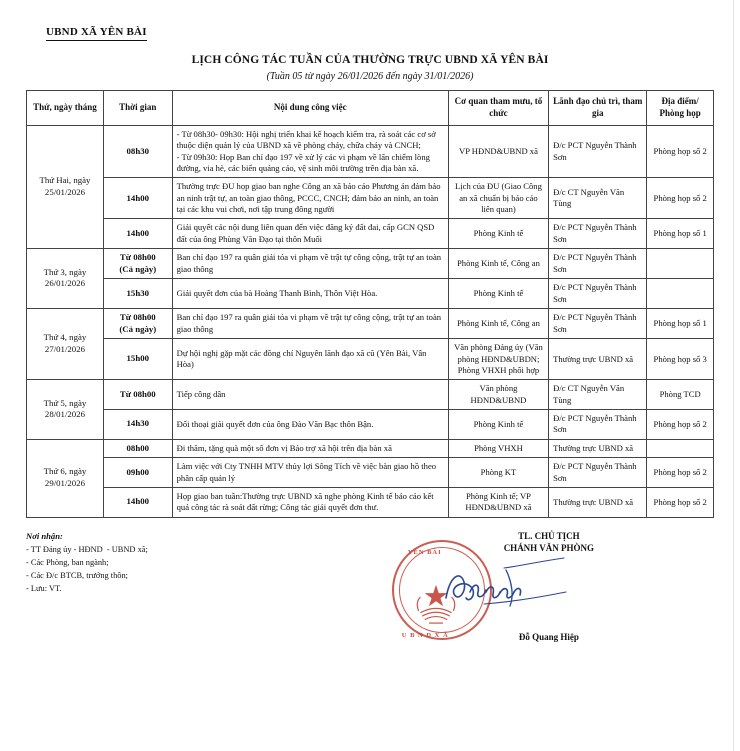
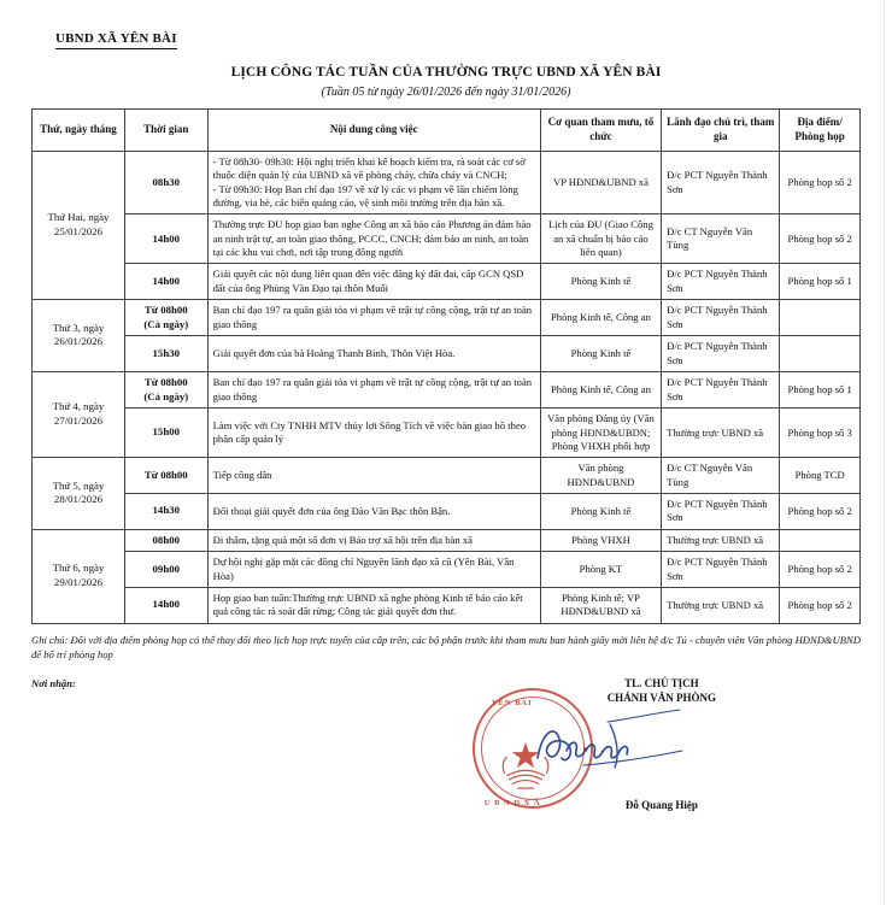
  UBND XÃ YÊN BÀI
  LỊCH CÔNG TÁC TUẦN CỦA THƯỜNG TRỰC UBND XÃ YÊN BÀI
  (Tuần 05 từ ngày 26/01/2026 đến ngày 31/01/2026)
  Thứ, ngày tháng	Thời gian	Nội dung công việc	Cơ quan tham mưu, tổ chức	Lãnh đạo chủ trì, tham gia	Địa điểm/ Phòng họp
  Thứ Hai, ngày 25/01/2026	08h30	- Từ 08h30- 09h30: Hội nghị triển khai kế hoạch kiểm tra, rà soát các cơ sở thuộc diện quản lý của UBND xã về phòng cháy, chữa cháy và CNCH; - Từ 09h30: Họp Ban chỉ đạo 197 về xử lý các vi phạm về lấn chiếm lòng đường, via hè, các biển quảng cáo, vệ sinh môi trường trên địa bàn xã.	VP HĐND&UBND xã	Đ/c PCT Nguyễn Thành Sơn	Phòng họp số 2
  14h00	Thường trực ĐU họp giao ban nghe Công an xã báo cáo Phương án đảm bảo an ninh trật tự, an toàn giao thông, PCCC, CNCH; đảm bảo an ninh, an toàn tại các khu vui chơi, nơi tập trung đông người	Lịch của ĐU (Giao Công an xã chuẩn bị báo cáo liên quan)	Đ/c CT Nguyễn Văn Tùng	Phòng họp số 2
  14h00	Giải quyết các nội dung liên quan đến việc đăng ký đất đai, cấp GCN QSD đất của ông Phùng Văn Đạo tại thôn Muối	Phòng Kinh tế	Đ/c PCT Nguyễn Thành Sơn	Phòng họp số 1
  Thứ 3, ngày 26/01/2026	Từ 08h00(Cả ngày)	Ban chỉ đạo 197 ra quân giải tỏa vi phạm về trật tự công cộng, trật tự an toàn giao thông	Phòng Kinh tế, Công an	Đ/c PCT Nguyễn Thành Sơn
  15h30	Giải quyết đơn của bà Hoàng Thanh Bình, Thôn Việt Hòa.	Phòng Kinh tế	Đ/c PCT Nguyễn Thành Sơn
  Thứ 4, ngày 27/01/2026	Từ 08h00(Cả ngày)	Ban chỉ đạo 197 ra quân giải tỏa vi phạm về trật tự công cộng, trật tự an toàn giao thông	Phòng Kinh tế, Công an	Đ/c PCT Nguyễn Thành Sơn	Phòng họp số 1
- 15h00	Dự hội nghị gặp mặt các đồng chí Nguyên lãnh đạo xã cũ (Yên Bài, Vân Hòa)	Văn phòng Đảng ủy (Văn phòng HĐND&UBDN; Phòng VHXH phối hợp	Thường trực UBND xã	Phòng họp số 3
+ 15h00	Làm việc với Cty TNHH MTV thủy lợi Sông Tích về việc bàn giao hồ theo phân cấp quản lý	Văn phòng Đảng ủy (Văn phòng HĐND&UBDN; Phòng VHXH phối hợp	Thường trực UBND xã	Phòng họp số 3
  Thứ 5, ngày 28/01/2026	Từ 08h00	Tiếp công dân	Văn phòng HĐND&UBND	Đ/c CT Nguyễn Văn Tùng	Phòng TCD
  14h30	Đối thoại giải quyết đơn của ông Đào Văn Bạc thôn Bận.	Phòng Kinh tế	Đ/c PCT Nguyễn Thành Sơn	Phòng họp số 2
  Thứ 6, ngày 29/01/2026	08h00	Đi thăm, tặng quà một số đơn vị Bảo trợ xã hội trên địa bàn xã	Phòng VHXH	Thường trực UBND xã
- 09h00	Làm việc với Cty TNHH MTV thủy lợi Sông Tích về việc bàn giao hồ theo phân cấp quản lý	Phòng KT	Đ/c PCT Nguyễn Thành Sơn	Phòng họp số 2
+ 09h00	Dự hội nghị gặp mặt các đồng chí Nguyên lãnh đạo xã cũ (Yên Bài, Vân Hòa)	Phòng KT	Đ/c PCT Nguyễn Thành Sơn	Phòng họp số 2
  14h00	Họp giao ban tuần:Thường trực UBND xã nghe phòng Kinh tế báo cáo kết quả công tác rà soát đất rừng; Công tác giải quyết đơn thư.	Phòng Kinh tế; VP HĐND&UBND xã	Thường trực UBND xã	Phòng họp số 2
+ Ghi chú: Đối với địa điểm phòng họp có thể thay đổi theo lịch họp trực tuyến của cấp trên, các bộ phận trước khi tham mưu ban hành giấy mời liên hệ đ/c Tú - chuyên viên Văn phòng HĐND&UBND để bố trí phòng họp
  Nơi nhận:
- - TT Đảng ủy - HĐND - UBND xã;
- - Các Phòng, ban ngành;
- - Các Đ/c BTCB, trưởng thôn;
- - Lưu: VT.
  TL. CHỦ TỊCH
  CHÁNH VĂN PHÒNG
  Đỗ Quang Hiệp
